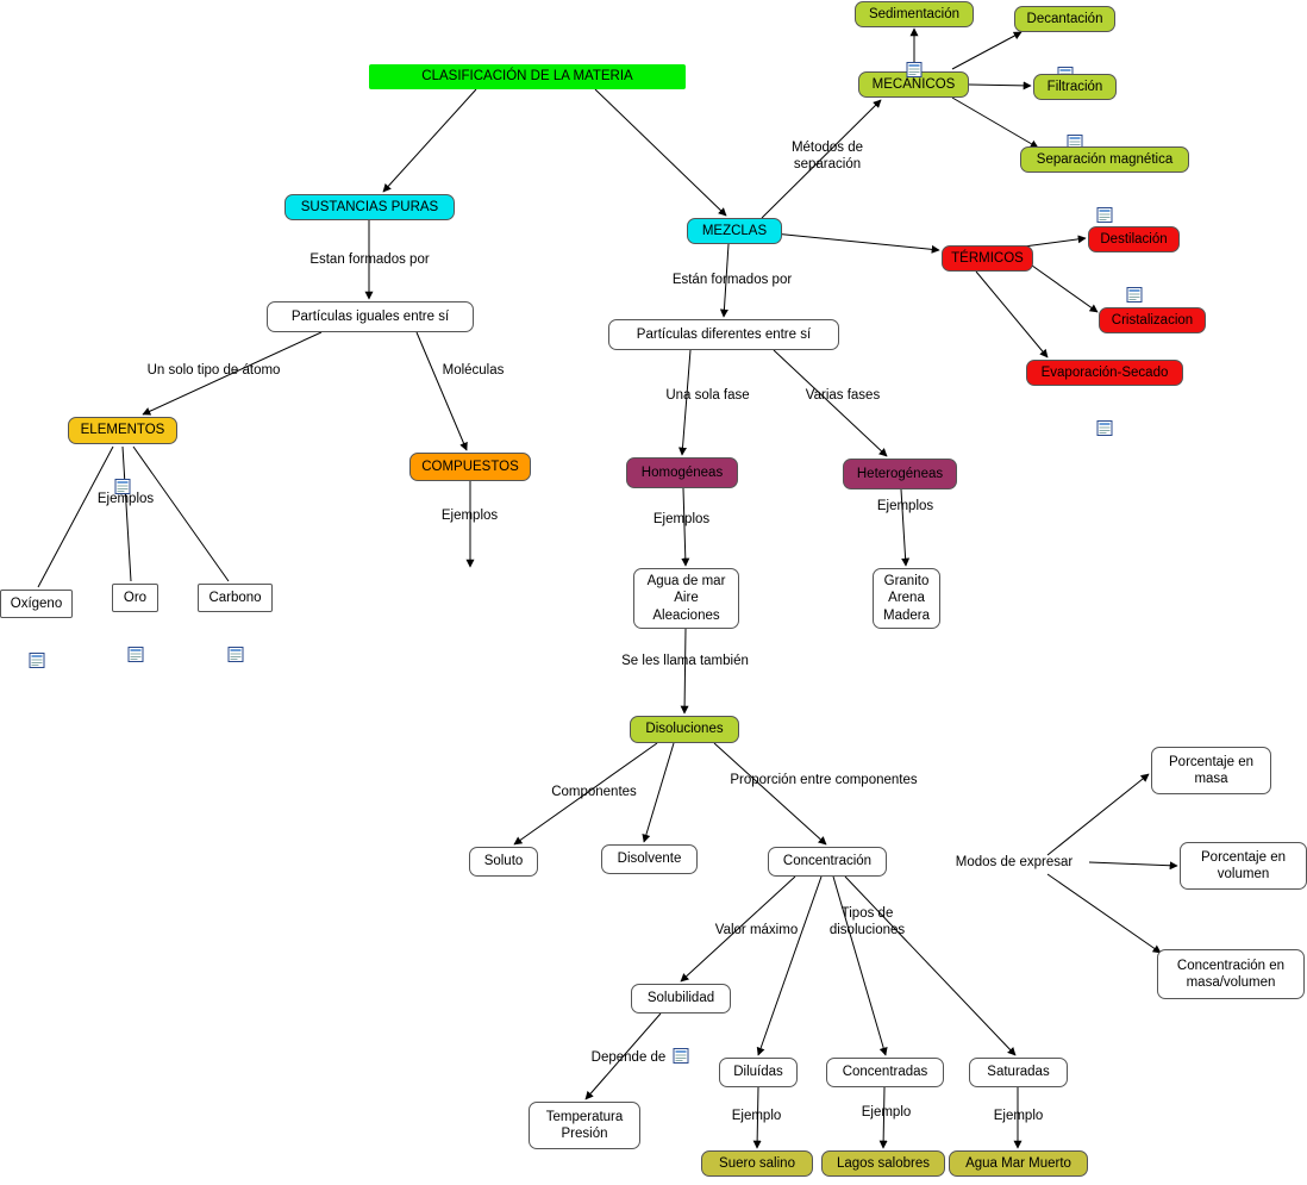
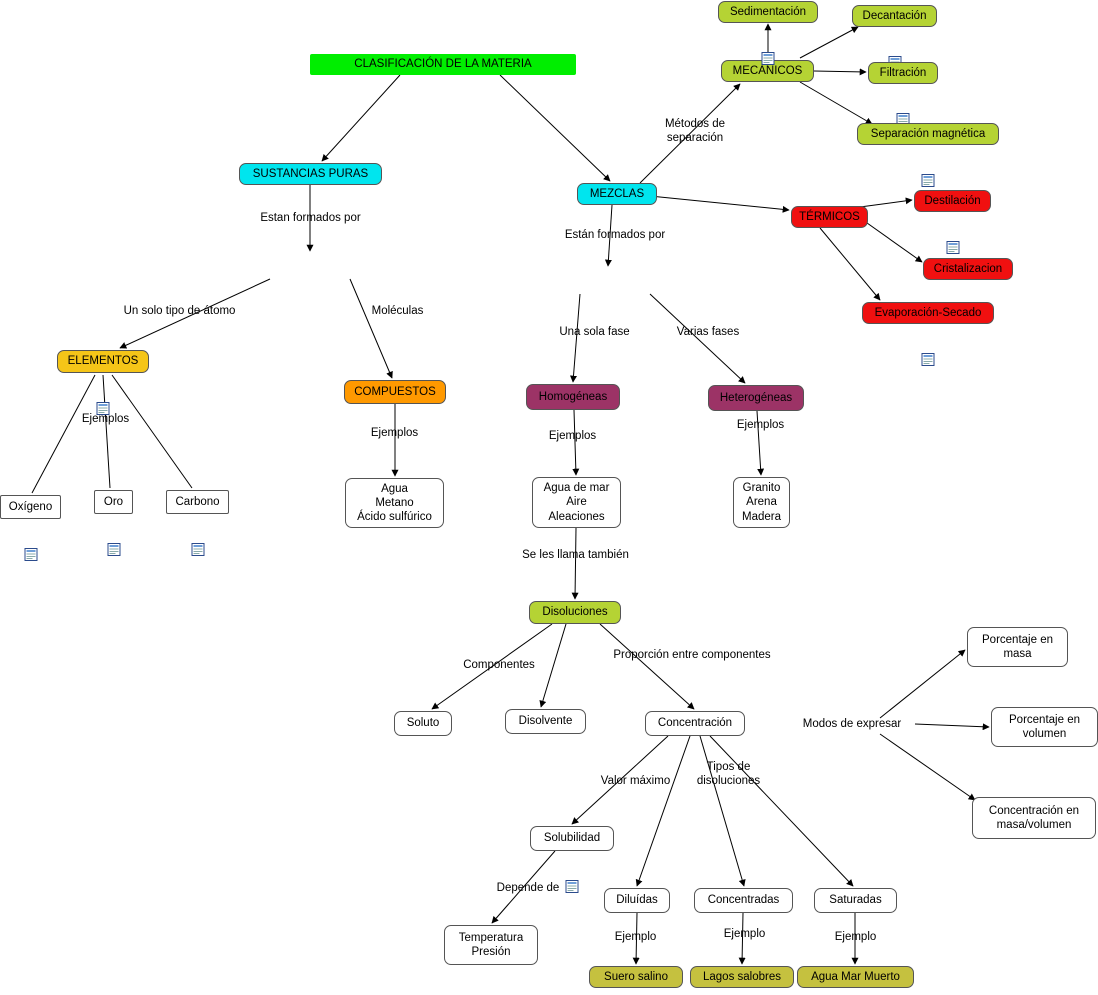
  CLASIFICACIÓN DE LA MATERIA
  SUSTANCIAS PURAS
  MEZCLAS
- Partículas iguales entre sí
- Partículas diferentes entre sí
  ELEMENTOS
  COMPUESTOS
  Oxígeno
  Oro
  Carbono
+ Agua
+ Metano
+ Ácido sulfúrico
  Homogéneas
  Heterogéneas
  Agua de mar
  Aire
  Aleaciones
  Granito
  Arena
  Madera
  Disoluciones
  Soluto
  Disolvente
  Concentración
  Porcentaje en
  masa
  Porcentaje en
  volumen
  Concentración en
  masa/volumen
  Solubilidad
  Temperatura
  Presión
  Diluídas
  Concentradas
  Saturadas
  Suero salino
  Lagos salobres
  Agua Mar Muerto
  MECÁNICOS
  Sedimentación
  Decantación
  Filtración
  Separación magnética
  TÉRMICOS
  Destilación
  Cristalizacion
  Evaporación-Secado
  Estan formados por
  Están formados por
  Un solo tipo de átomo
  Moléculas
  Ejemplos
  Ejemplos
  Una sola fase
  Varias fases
  Ejemplos
  Ejemplos
  Se les llama también
  Componentes
  Proporción entre componentes
  Modos de expresar
  Valor máximo
  Tipos de
  disoluciones
  Depende de
  Ejemplo
  Ejemplo
  Ejemplo
  Métodos de
  separación
